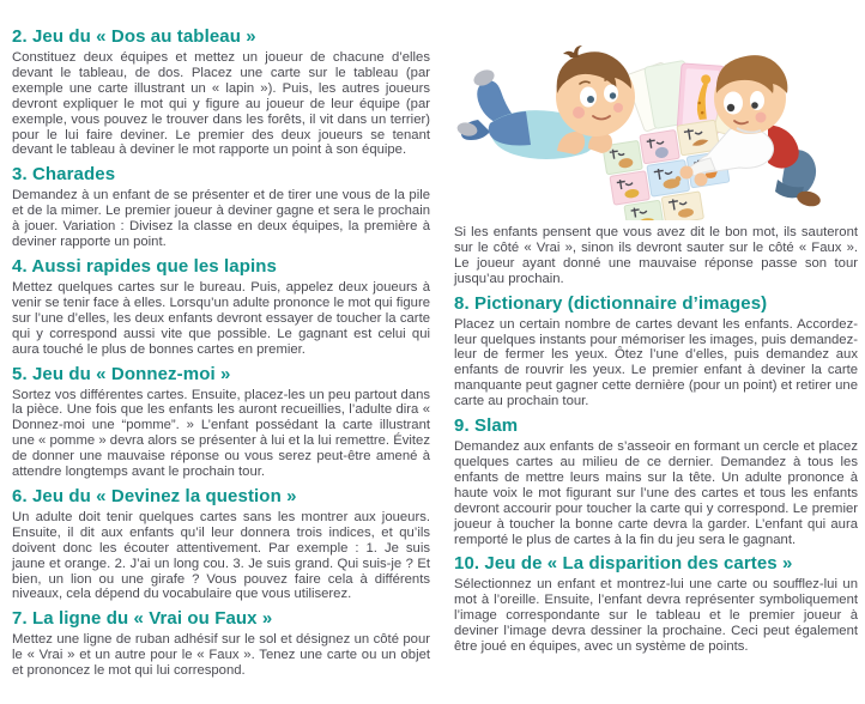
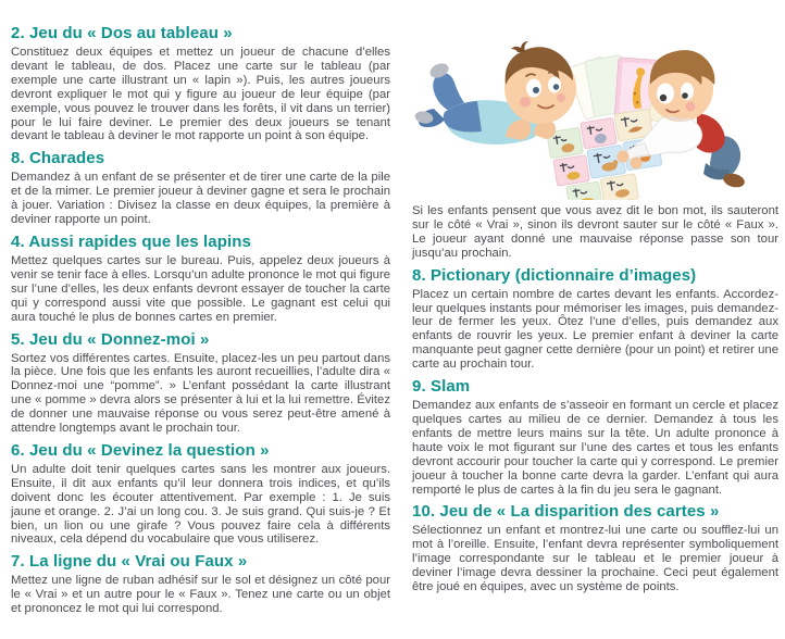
  2. Jeu du « Dos au tableau »
  Constituez deux équipes et mettez un joueur de chacune d’elles devant le tableau, de dos. Placez une carte sur le tableau (par exemple une carte illustrant un « lapin »). Puis, les autres joueurs devront expliquer le mot qui y figure au joueur de leur équipe (par exemple, vous pouvez le trouver dans les forêts, il vit dans un terrier) pour le lui faire deviner. Le premier des deux joueurs se tenant devant le tableau à deviner le mot rapporte un point à son équipe.
- 3. Charades
+ 8. Charades
- Demandez à un enfant de se présenter et de tirer une vous de la pile et de la mimer. Le premier joueur à deviner gagne et sera le prochain à jouer. Variation : Divisez la classe en deux équipes, la première à deviner rapporte un point.
+ Demandez à un enfant de se présenter et de tirer une carte de la pile et de la mimer. Le premier joueur à deviner gagne et sera le prochain à jouer. Variation : Divisez la classe en deux équipes, la première à deviner rapporte un point.
  4. Aussi rapides que les lapins
  Mettez quelques cartes sur le bureau. Puis, appelez deux joueurs à venir se tenir face à elles. Lorsqu’un adulte prononce le mot qui figure sur l’une d’elles, les deux enfants devront essayer de toucher la carte qui y correspond aussi vite que possible. Le gagnant est celui qui aura touché le plus de bonnes cartes en premier.
  5. Jeu du « Donnez-moi »
  Sortez vos différentes cartes. Ensuite, placez-les un peu partout dans la pièce. Une fois que les enfants les auront recueillies, l’adulte dira « Donnez-moi une “pomme”. » L’enfant possédant la carte illustrant une « pomme » devra alors se présenter à lui et la lui remettre. Évitez de donner une mauvaise réponse ou vous serez peut-être amené à attendre longtemps avant le prochain tour.
  6. Jeu du « Devinez la question »
  Un adulte doit tenir quelques cartes sans les montrer aux joueurs. Ensuite, il dit aux enfants qu’il leur donnera trois indices, et qu’ils doivent donc les écouter attentivement. Par exemple : 1. Je suis jaune et orange. 2. J’ai un long cou. 3. Je suis grand. Qui suis-je ? Et bien, un lion ou une girafe ? Vous pouvez faire cela à différents niveaux, cela dépend du vocabulaire que vous utiliserez.
  7. La ligne du « Vrai ou Faux »
  Mettez une ligne de ruban adhésif sur le sol et désignez un côté pour le « Vrai » et un autre pour le « Faux ». Tenez une carte ou un objet et prononcez le mot qui lui correspond.
  Si les enfants pensent que vous avez dit le bon mot, ils sauteront sur le côté « Vrai », sinon ils devront sauter sur le côté « Faux ». Le joueur ayant donné une mauvaise réponse passe son tour jusqu’au prochain.
  8. Pictionary (dictionnaire d’images)
  Placez un certain nombre de cartes devant les enfants. Accordez-leur quelques instants pour mémoriser les images, puis demandez-leur de fermer les yeux. Ôtez l’une d’elles, puis demandez aux enfants de rouvrir les yeux. Le premier enfant à deviner la carte manquante peut gagner cette dernière (pour un point) et retirer une carte au prochain tour.
  9. Slam
  Demandez aux enfants de s’asseoir en formant un cercle et placez quelques cartes au milieu de ce dernier. Demandez à tous les enfants de mettre leurs mains sur la tête. Un adulte prononce à haute voix le mot figurant sur l’une des cartes et tous les enfants devront accourir pour toucher la carte qui y correspond. Le premier joueur à toucher la bonne carte devra la garder. L’enfant qui aura remporté le plus de cartes à la fin du jeu sera le gagnant.
  10. Jeu de « La disparition des cartes »
  Sélectionnez un enfant et montrez-lui une carte ou soufflez-lui un mot à l’oreille. Ensuite, l’enfant devra représenter symboliquement l’image correspondante sur le tableau et le premier joueur à deviner l’image devra dessiner la prochaine. Ceci peut également être joué en équipes, avec un système de points.
